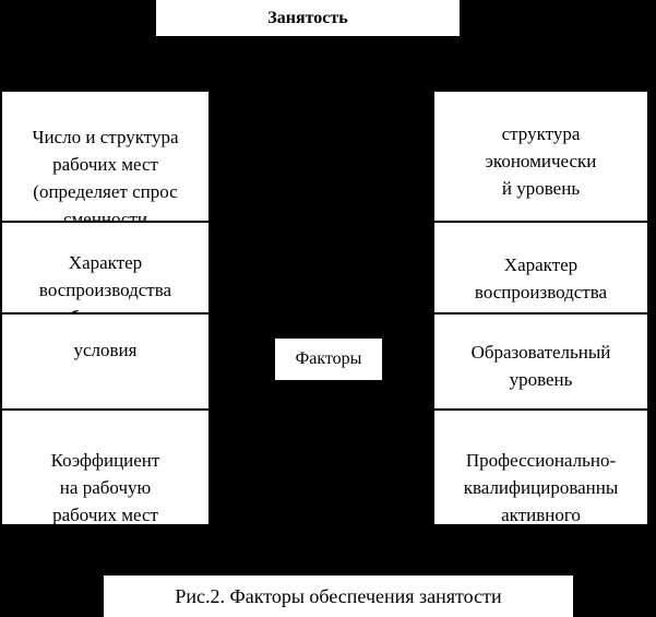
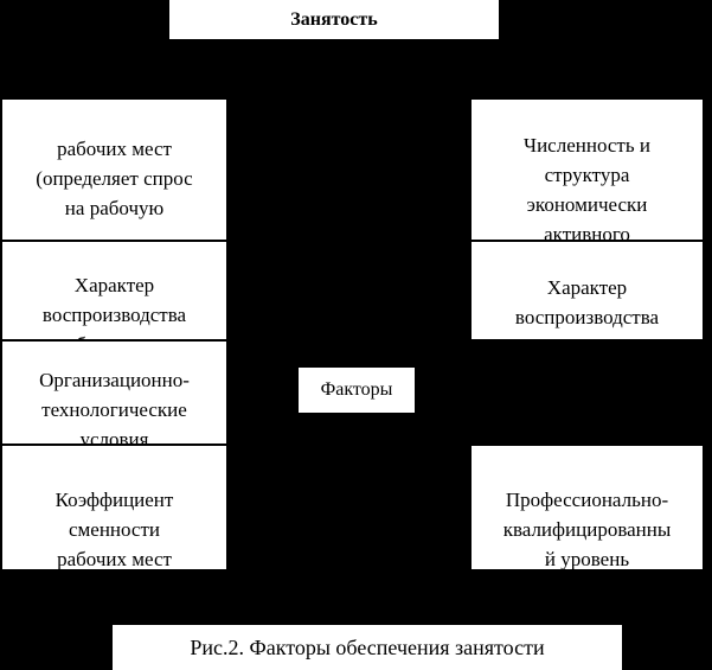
  Занятость
- Число и структура
  рабочих мест
  (определяет спрос
- сменности
+ на рабочую
  Характер
  воспроизводства
+ Организационно-
+ технологические
  условия
  Коэффициент
- на рабочую
+ сменности
  рабочих мест
+ Численность и
  структура
  экономически
- й уровень
+ активного
  Характер
  воспроизводства
- Образовательный
- уровень
  Профессионально-
  квалифицированны
- активного
+ й уровень
  Факторы
  Рис.2. Факторы обеспечения занятости
